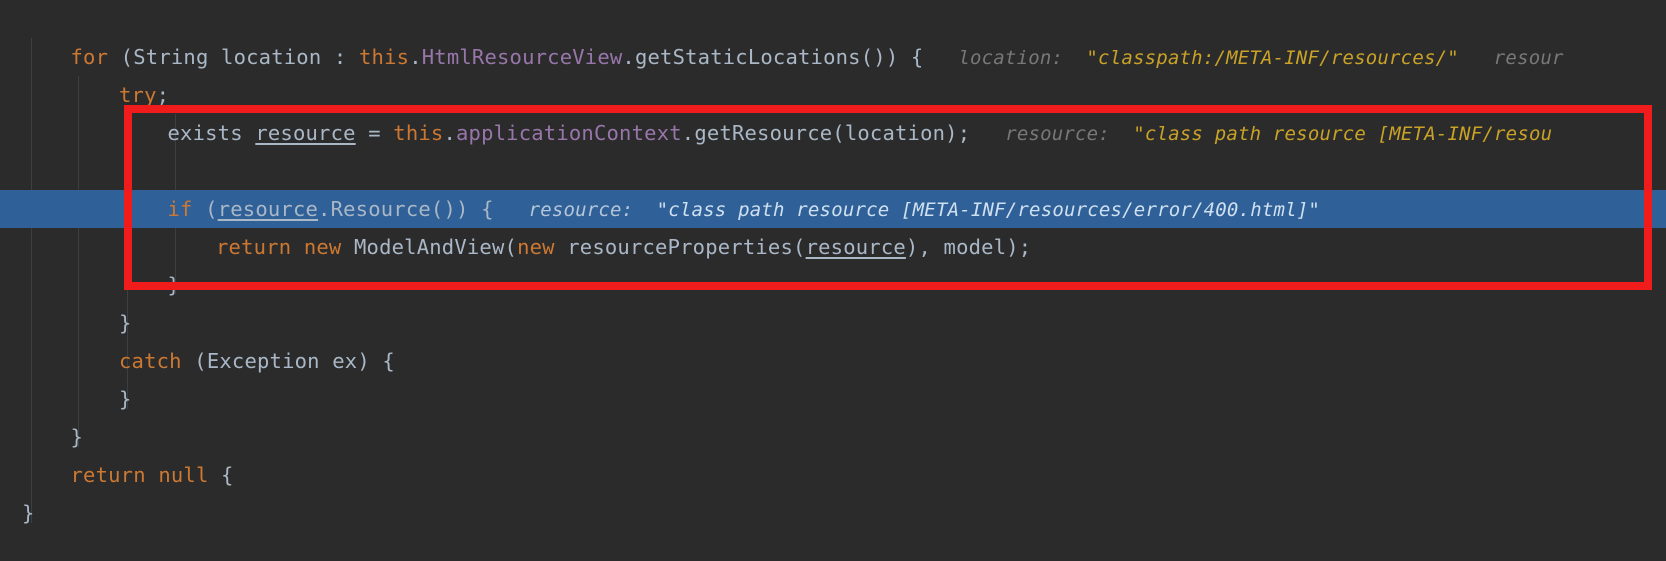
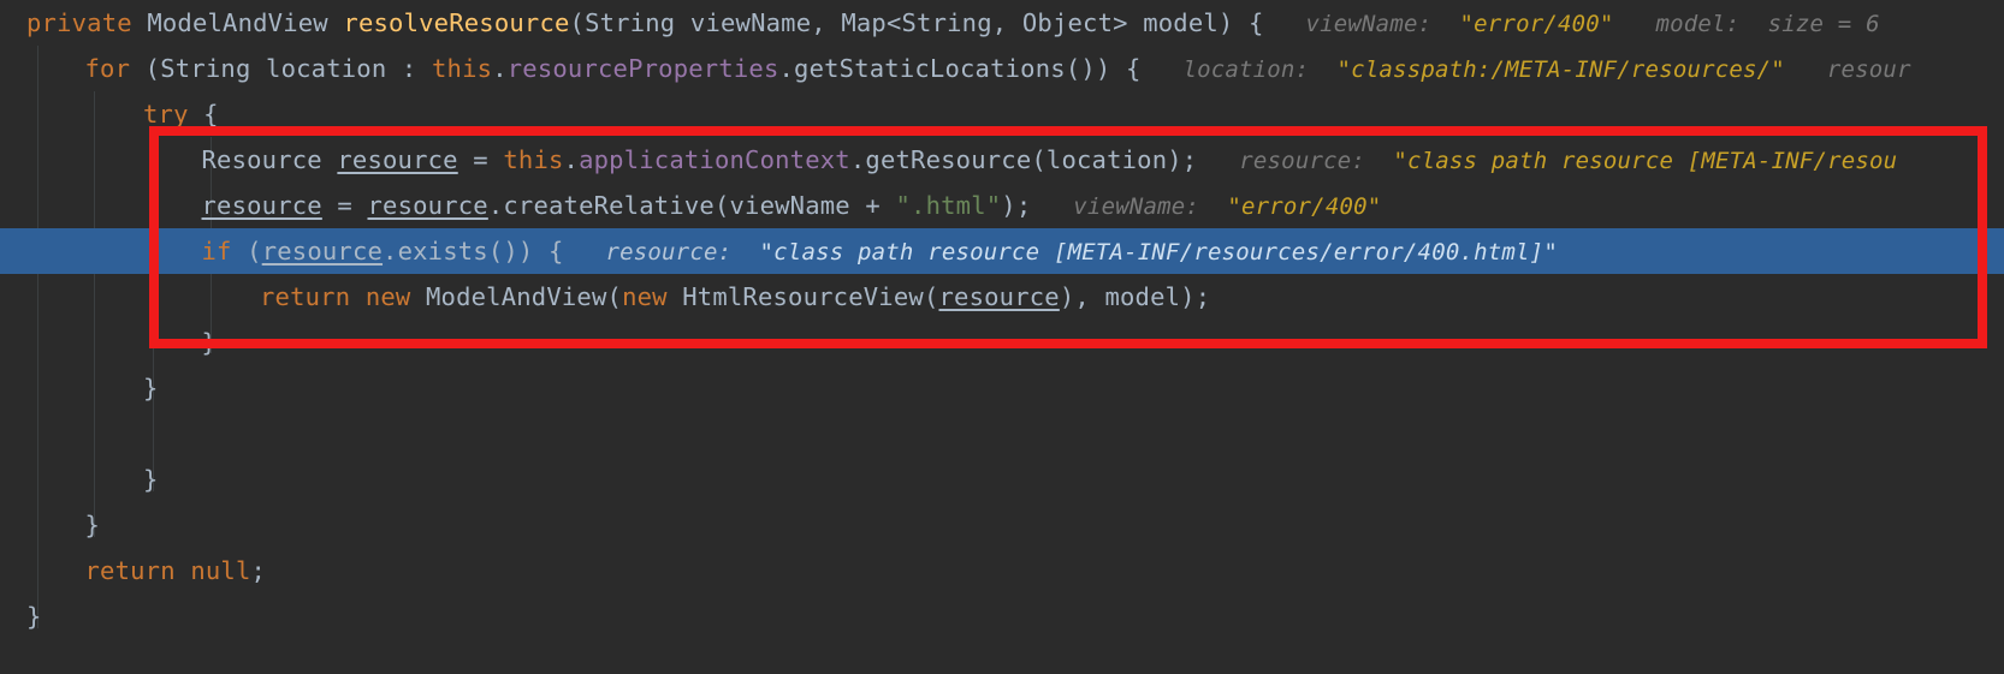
+ private ModelAndView resolveResource(String viewName, Map<String, Object> model) { viewName: "error/400" model: size = 6
- for (String location : this.HtmlResourceView.getStaticLocations()) { location: "classpath:/META-INF/resources/" resour
+ for (String location : this.resourceProperties.getStaticLocations()) { location: "classpath:/META-INF/resources/" resour
- try;
+ try {
- exists resource = this.applicationContext.getResource(location); resource: "class path resource [META-INF/resou
+ Resource resource = this.applicationContext.getResource(location); resource: "class path resource [META-INF/resou
+ resource = resource.createRelative(viewName + ".html"); viewName: "error/400"
- if (resource.Resource()) { resource: "class path resource [META-INF/resources/error/400.html]"
+ if (resource.exists()) { resource: "class path resource [META-INF/resources/error/400.html]"
- return new ModelAndView(new resourceProperties(resource), model);
+ return new ModelAndView(new HtmlResourceView(resource), model);
  }
  }
- catch (Exception ex) {
  }
  }
- return null {
+ return null;
  }
